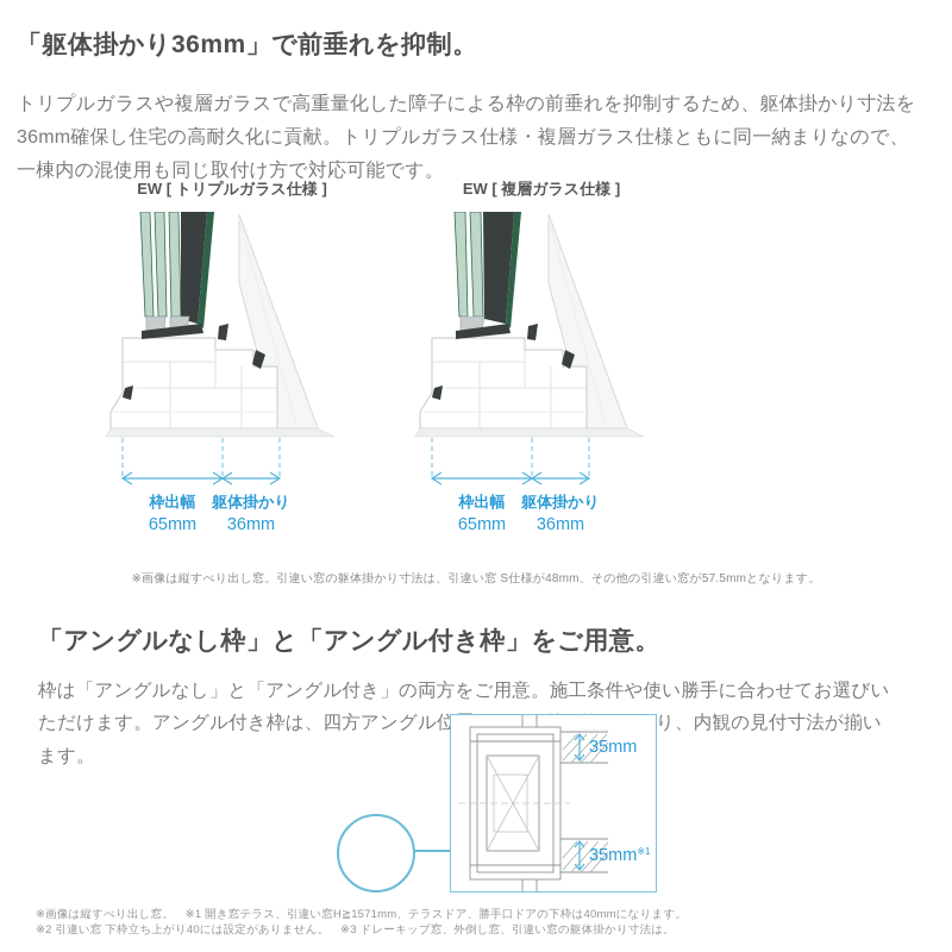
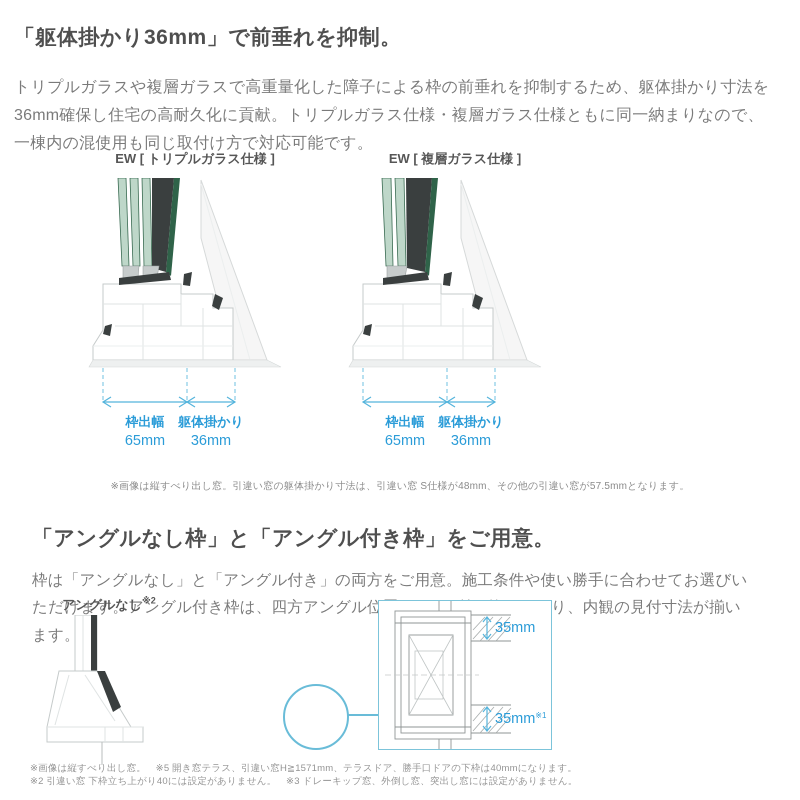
  「躯体掛かり36mm」で前垂れを抑制。
  トリプルガラスや複層ガラスで高重量化した障子による枠の前垂れを抑制するため、躯体掛かり寸法を36mm確保し住宅の高耐久化に貢献。トリプルガラス仕様・複層ガラス仕様ともに同一納まりなので、一棟内の混使用も同じ取付け方で対応可能です。
  EW [ トリプルガラス仕様 ]
  枠出幅
  65mm
  躯体掛かり
  36mm
  EW [ 複層ガラス仕様 ]
  枠出幅
  65mm
  躯体掛かり
  36mm
  ※画像は縦すべり出し窓。引違い窓の躯体掛かり寸法は、引違い窓 S仕様が48mm、その他の引違い窓が57.5mmとなります。
  「アングルなし枠」と「アングル付き枠」をご用意。
  枠は「アングルなし」と「アングル付き」の両方をご用意。施工条件や使い勝手に合わせてお選びいただけます。アングル付き枠は、四方アングル位 り、内観の見付寸法が揃います。
+ アングルなし※2
  35mm
  35mm※1
- ※画像は縦すべり出し窓。 ※1 開き窓テラス、引違い窓H≧1571mm、テラスドア、勝手口ドアの下枠は40mmになります。
+ ※画像は縦すべり出し窓。 ※5 開き窓テラス、引違い窓H≧1571mm、テラスドア、勝手口ドアの下枠は40mmになります。
- ※2 引違い窓 下枠立ち上がり40には設定がありません。 ※3 ドレーキップ窓、外倒し窓、引違い窓の躯体掛かり寸法は。
+ ※2 引違い窓 下枠立ち上がり40には設定がありません。 ※3 ドレーキップ窓、外倒し窓、突出し窓には設定がありません。
